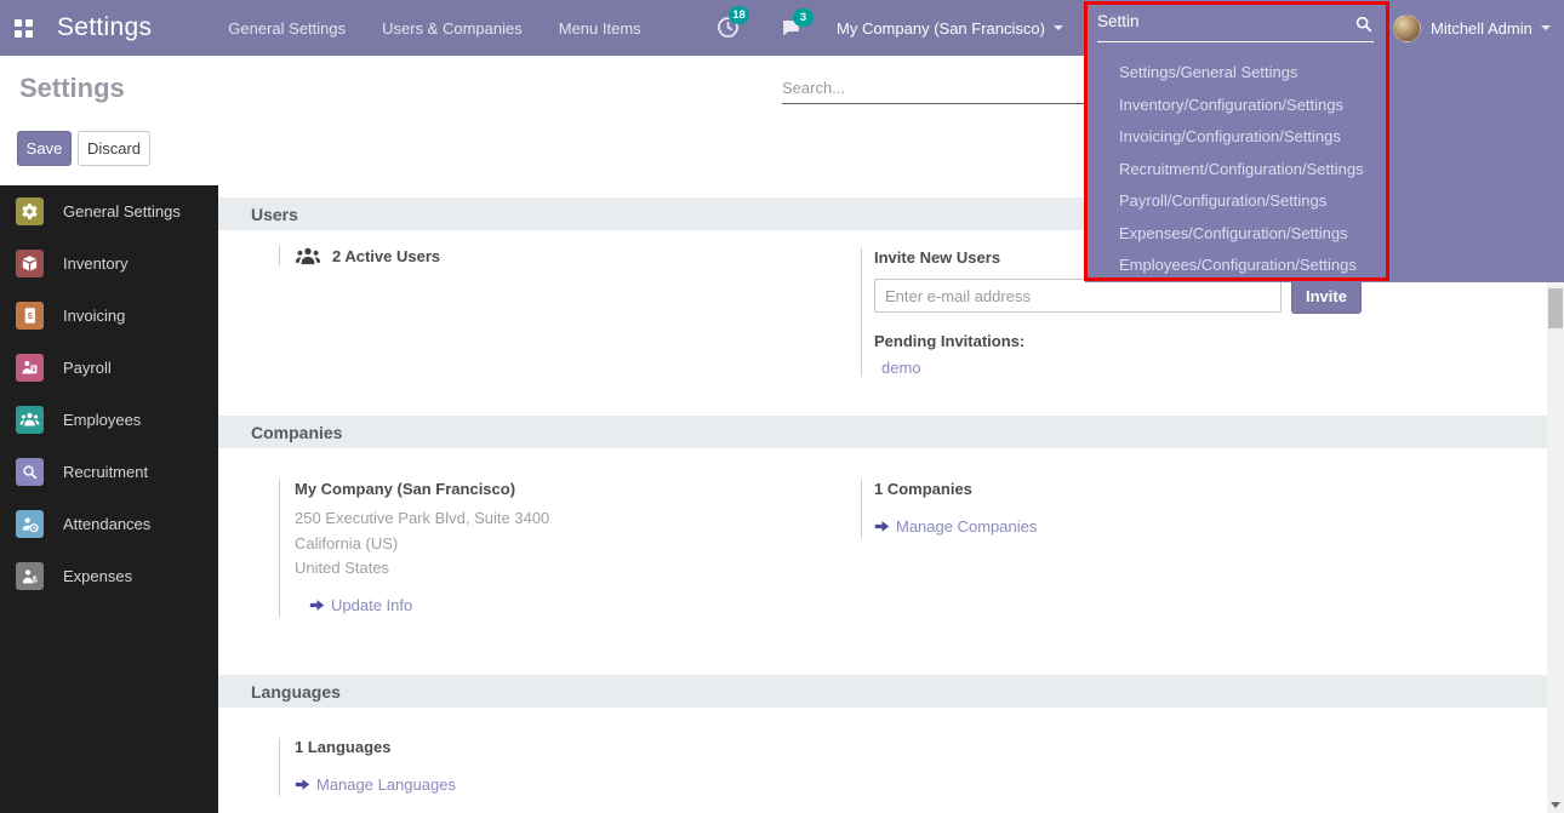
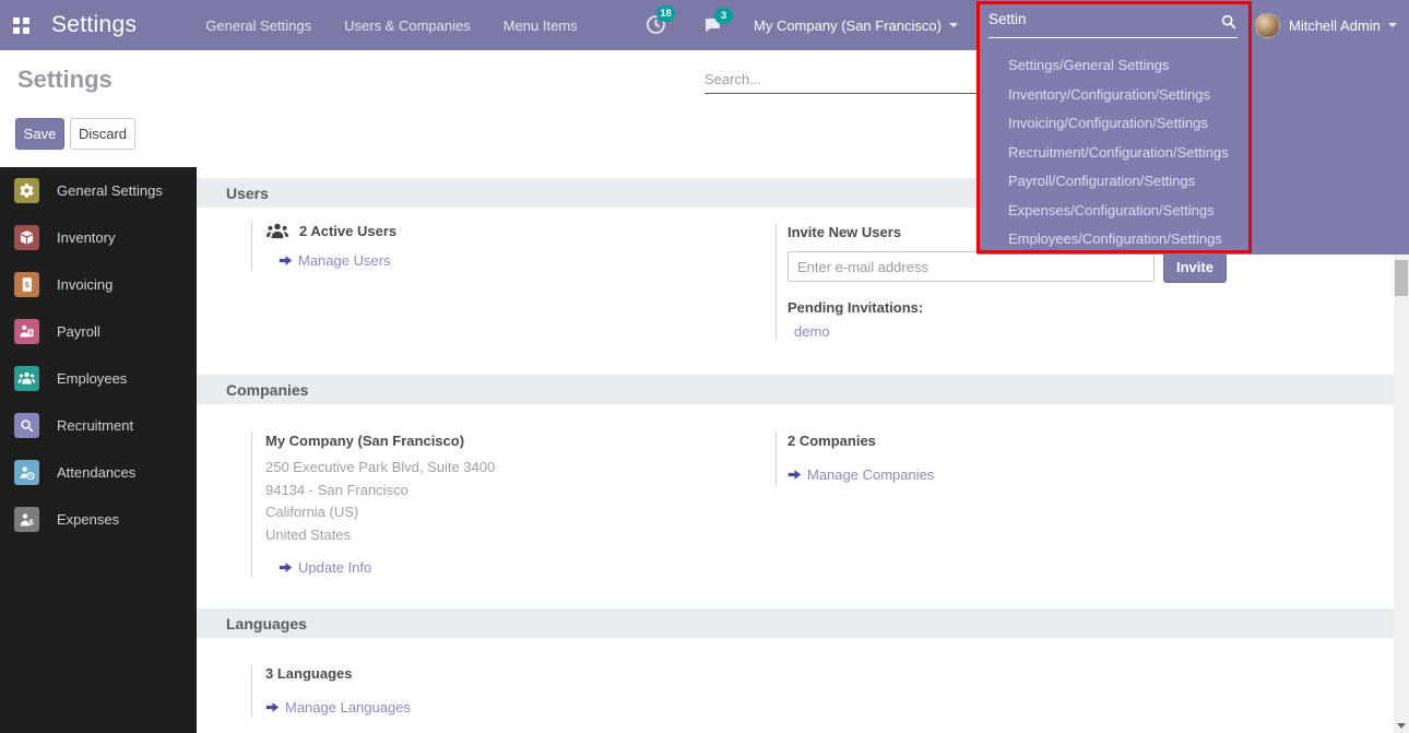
  Settings
  General Settings
  Users & Companies
  Menu Items
  18
  3
  My Company (San Francisco)
  Mitchell Admin
  Settin
  Settings/General Settings
  Inventory/Configuration/Settings
  Invoicing/Configuration/Settings
  Recruitment/Configuration/Settings
  Payroll/Configuration/Settings
  Expenses/Configuration/Settings
  Employees/Configuration/Settings
  Settings
  Save
  Discard
  Search...
  General Settings
  Inventory
  $
  Invoicing
  Payroll
  Employees
  Recruitment
  Attendances
  $
  Expenses
  Users
  2 Active Users
+ Manage Users
  Invite New Users
  Enter e-mail address
  Invite
  Pending Invitations:
  demo
  Companies
  My Company (San Francisco)
  250 Executive Park Blvd, Suite 3400
+ 94134 - San Francisco
  California (US)
  United States
  Update Info
- 1 Companies
+ 2 Companies
  Manage Companies
  Languages
- 1 Languages
+ 3 Languages
  Manage Languages
